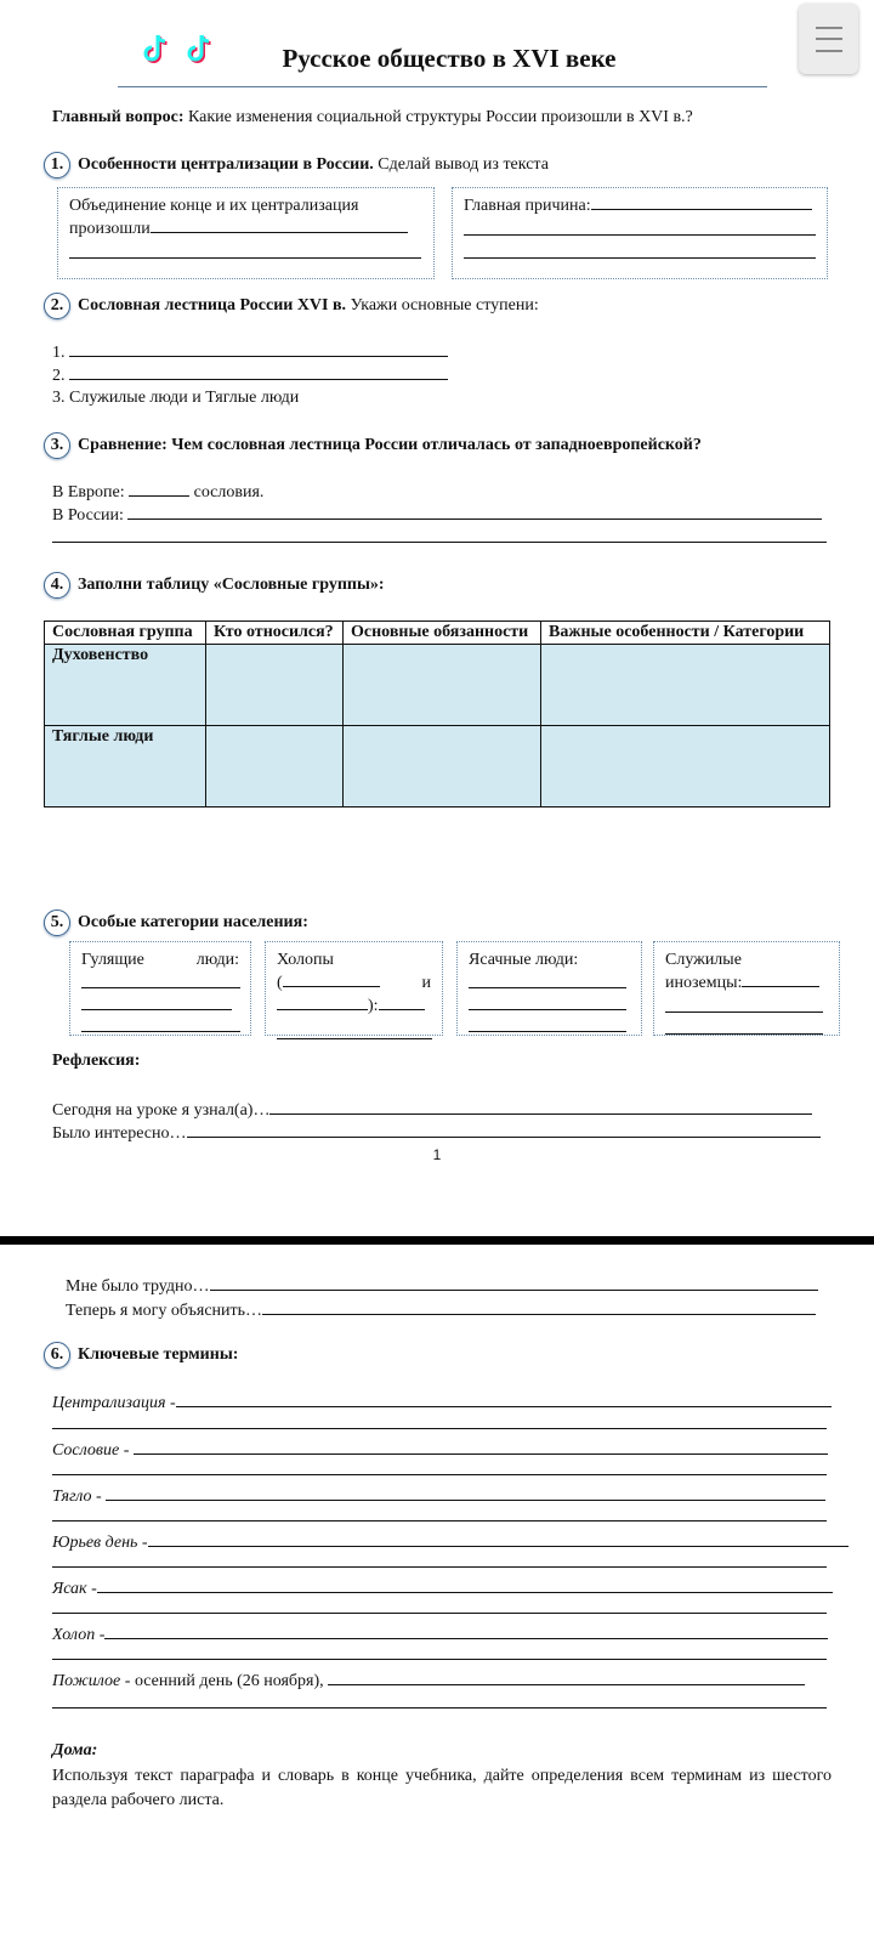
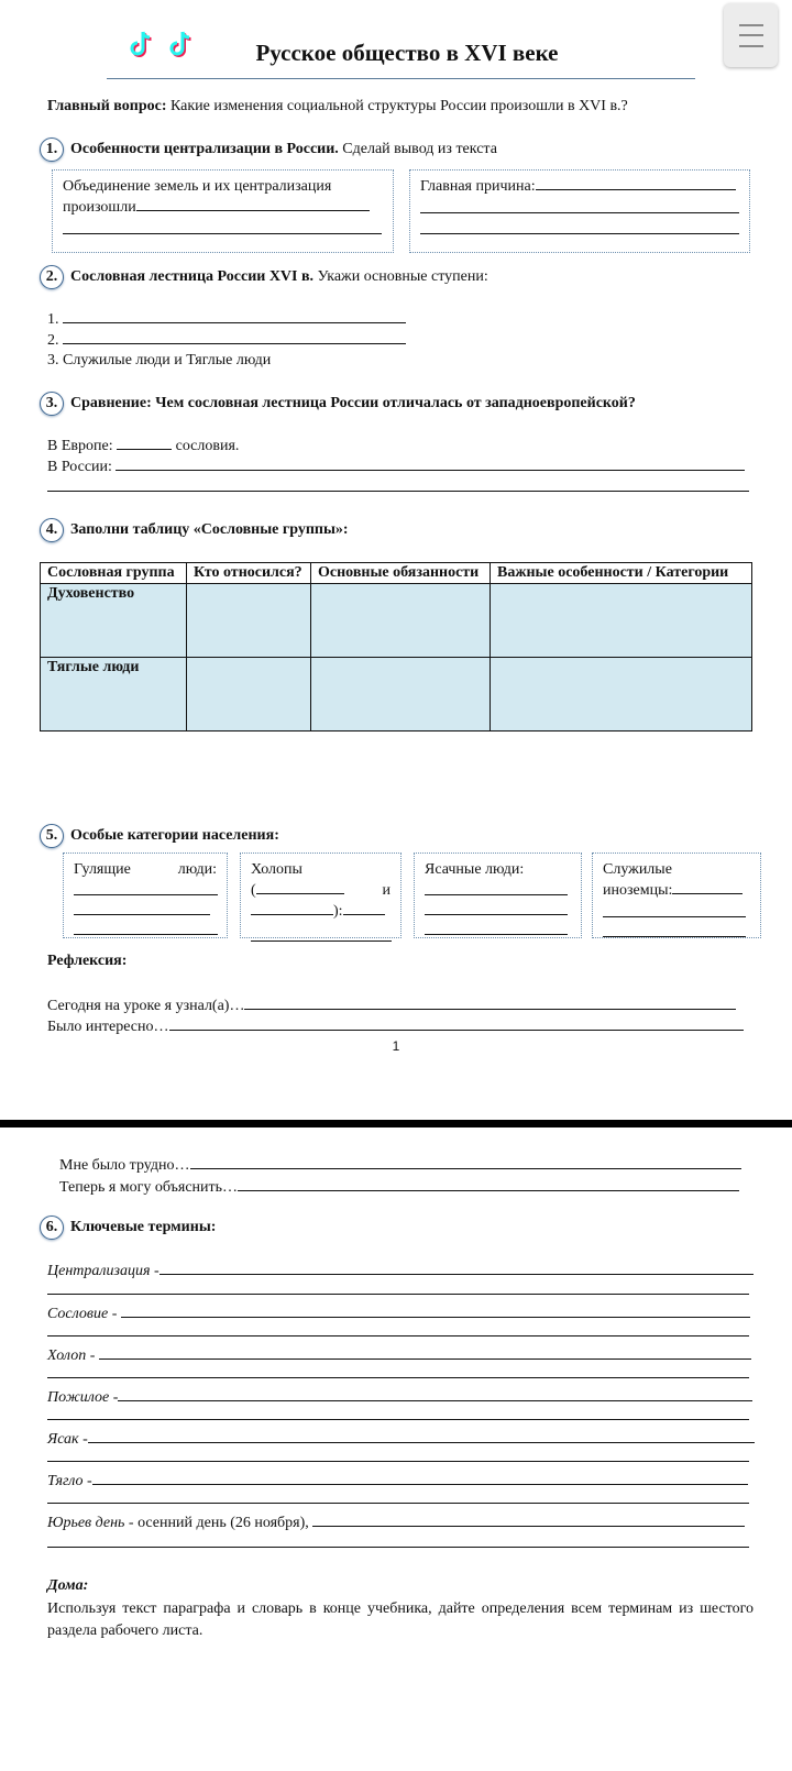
  Русское общество в XVI веке
  Главный вопрос: Какие изменения социальной структуры России произошли в XVI в.?
  1. Особенности централизации в России. Сделай вывод из текста
- Объединение конце и их централизация
+ Объединение земель и их централизация
  произошли
  Главная причина:
  2. Сословная лестница России XVI в. Укажи основные ступени:
  1.
  2.
  3. Служилые люди и Тяглые люди
  3. Сравнение: Чем сословная лестница России отличалась от западноевропейской?
  В Европе: сословия.
  В России:
  4. Заполни таблицу «Сословные группы»:
  Сословная группа	Кто относился?	Основные обязанности	Важные особенности / Категории
  Духовенство
  Тяглые люди
  5. Особые категории населения:
  Гулящие
  люди:
  Холопы
  (
  и
  ):
  Ясачные люди:
  Служилые
  иноземцы:
  Рефлексия:
  Сегодня на уроке я узнал(а)…
  Было интересно…
  1
  Мне было трудно…
  Теперь я могу объяснить…
  6. Ключевые термины:
  Централизация -
  Сословие -
- Тягло -
+ Холоп -
- Юрьев день -
+ Пожилое -
  Ясак -
- Холоп -
+ Тягло -
- Пожилое - осенний день (26 ноября),
+ Юрьев день - осенний день (26 ноября),
  Дома:
  Используя текст параграфа и словарь в конце учебника, дайте определения всем терминам из шестого раздела рабочего листа.
